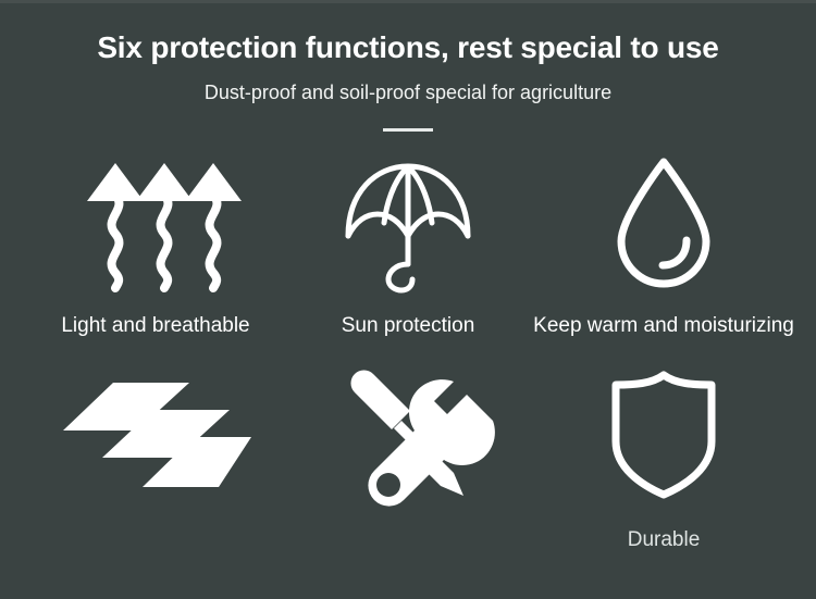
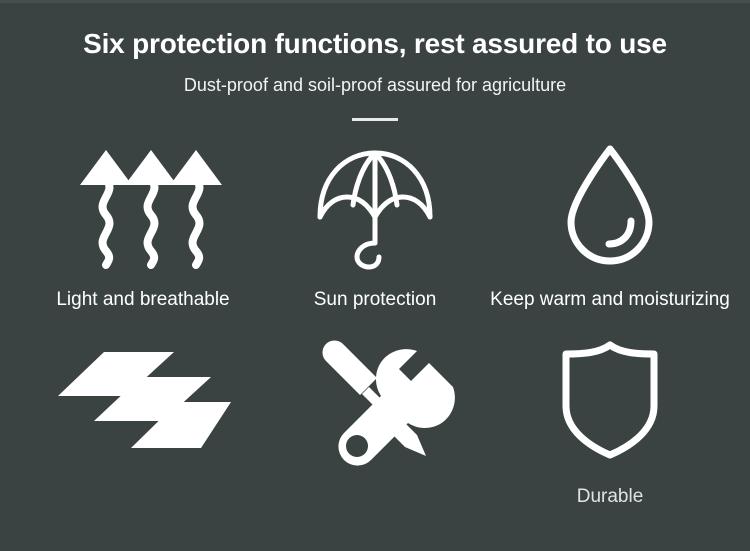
- Six protection functions, rest special to use
+ Six protection functions, rest assured to use
- Dust-proof and soil-proof special for agriculture
+ Dust-proof and soil-proof assured for agriculture
  Light and breathable
  Sun protection
  Keep warm and moisturizing
  Durable
